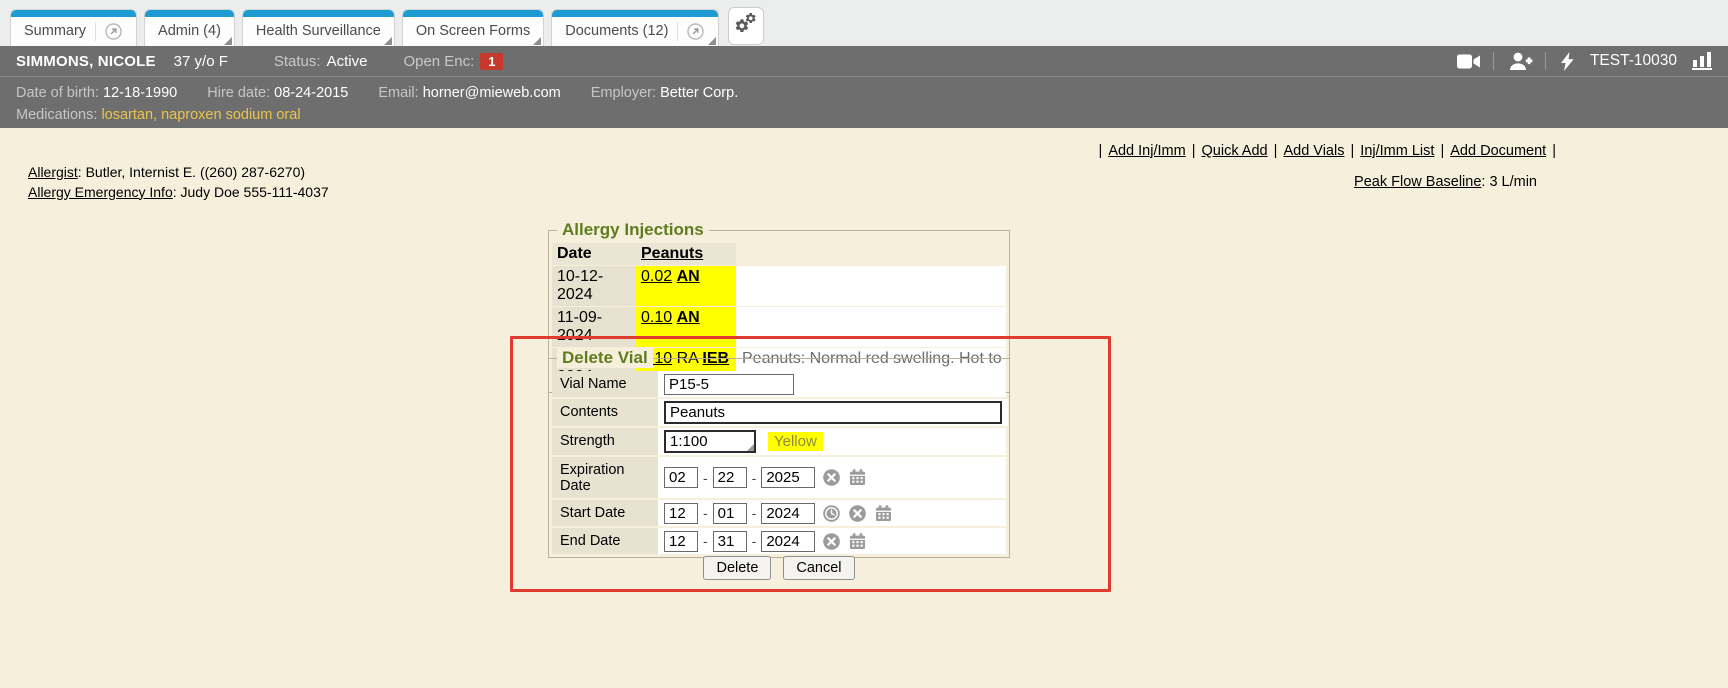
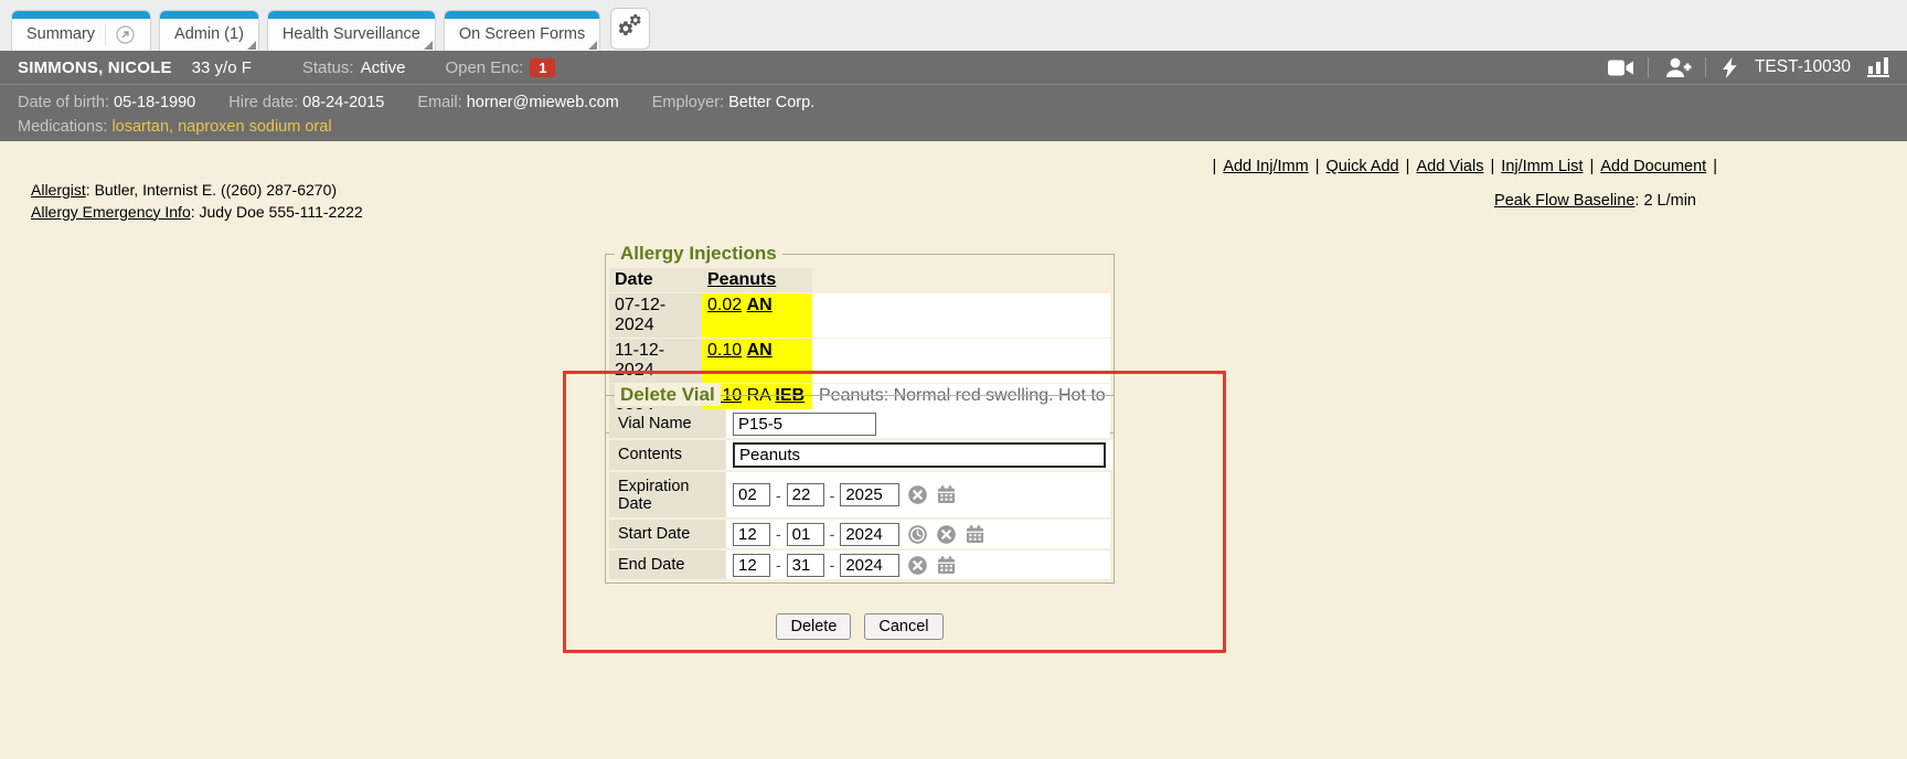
  Summary
- Admin (4)
+ Admin (1)
  Health Surveillance
  On Screen Forms
- Documents (12)
  SIMMONS, NICOLE
- 37 y/o F
+ 33 y/o F
  Status:
  Active
  Open Enc:
  1
  TEST-10030
- Date of birth: 12-18-1990 Hire date: 08-24-2015 Email: horner@mieweb.com Employer: Better Corp.
+ Date of birth: 05-18-1990 Hire date: 08-24-2015 Email: horner@mieweb.com Employer: Better Corp.
  Medications: losartan, naproxen sodium oral
  | Add Inj/Imm | Quick Add | Add Vials | Inj/Imm List | Add Document |
- Peak Flow Baseline: 3 L/min
+ Peak Flow Baseline: 2 L/min
  Allergist: Butler, Internist E. ((260) 287-6270)
- Allergy Emergency Info: Judy Doe 555-111-4037
+ Allergy Emergency Info: Judy Doe 555-111-2222
  Allergy Injections
  Date
  Peanuts
- 10-12-2024
+ 07-12-2024
  0.02 AN
- 11-09-2024
+ 11-12-2024
  0.10 AN
  10 RA IEB
  Peanuts: Normal red swelling. Hot to
  Delete Vial
  Vial Name
  P15-5
  Contents
  Peanuts
- Strength
- 1:100
- Yellow
  Expiration Date
  02
  -
  22
  -
  2025
  Start Date
  12
  -
  01
  -
  2024
  End Date
  12
  -
  31
  -
  2024
  Delete
  Cancel
